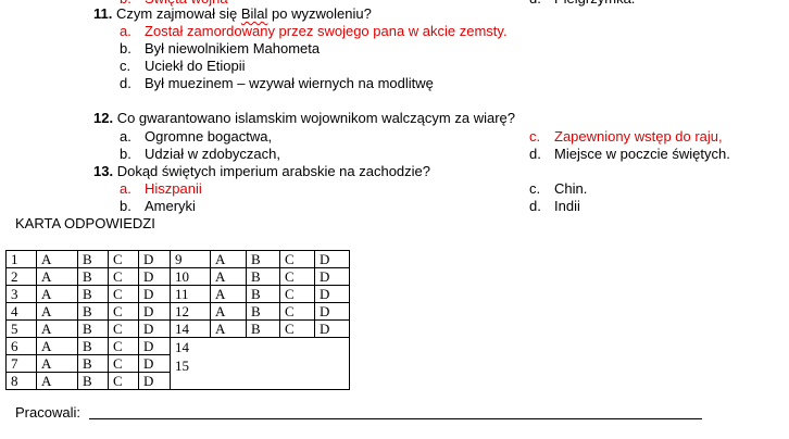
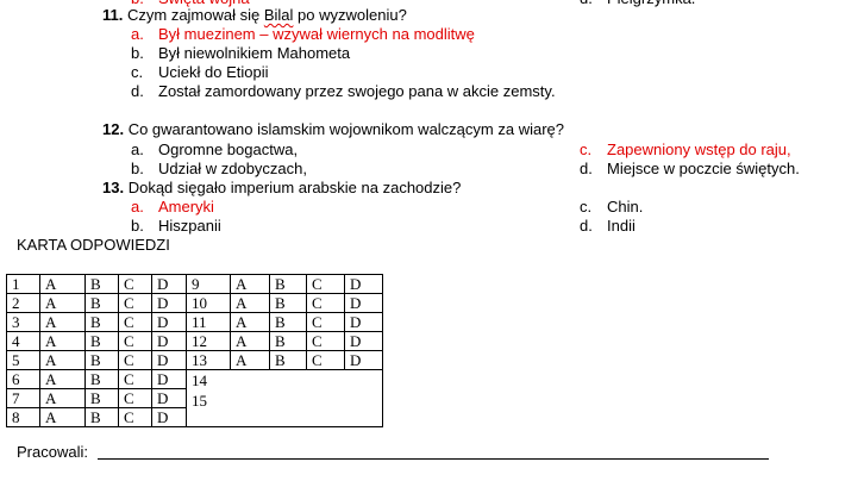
  11. Czym zajmował się Bilal po wyzwoleniu?
- a. Został zamordowany przez swojego pana w akcie zemsty.
+ a. Był muezinem – wzywał wiernych na modlitwę
  b. Był niewolnikiem Mahometa
  c. Uciekł do Etiopii
- d. Był muezinem – wzywał wiernych na modlitwę
+ d. Został zamordowany przez swojego pana w akcie zemsty.
  12. Co gwarantowano islamskim wojownikom walczącym za wiarę?
  a. Ogromne bogactwa,
  c. Zapewniony wstęp do raju,
  b. Udział w zdobyczach,
  d. Miejsce w poczcie świętych.
- 13. Dokąd świętych imperium arabskie na zachodzie?
+ 13. Dokąd sięgało imperium arabskie na zachodzie?
- a. Hiszpanii
+ a. Ameryki
  c. Chin.
- b. Ameryki
+ b. Hiszpanii
  d. Indii
  KARTA ODPOWIEDZI
  1	A	B	C	D	9	A	B	C	D
  2	A	B	C	D	10	A	B	C	D
  3	A	B	C	D	11	A	B	C	D
  4	A	B	C	D	12	A	B	C	D
- 5	A	B	C	D	14	A	B	C	D
+ 5	A	B	C	D	13	A	B	C	D
  6	A	B	C	D	1415
  7	A	B	C	D
  8	A	B	C	D
  Pracowali:
